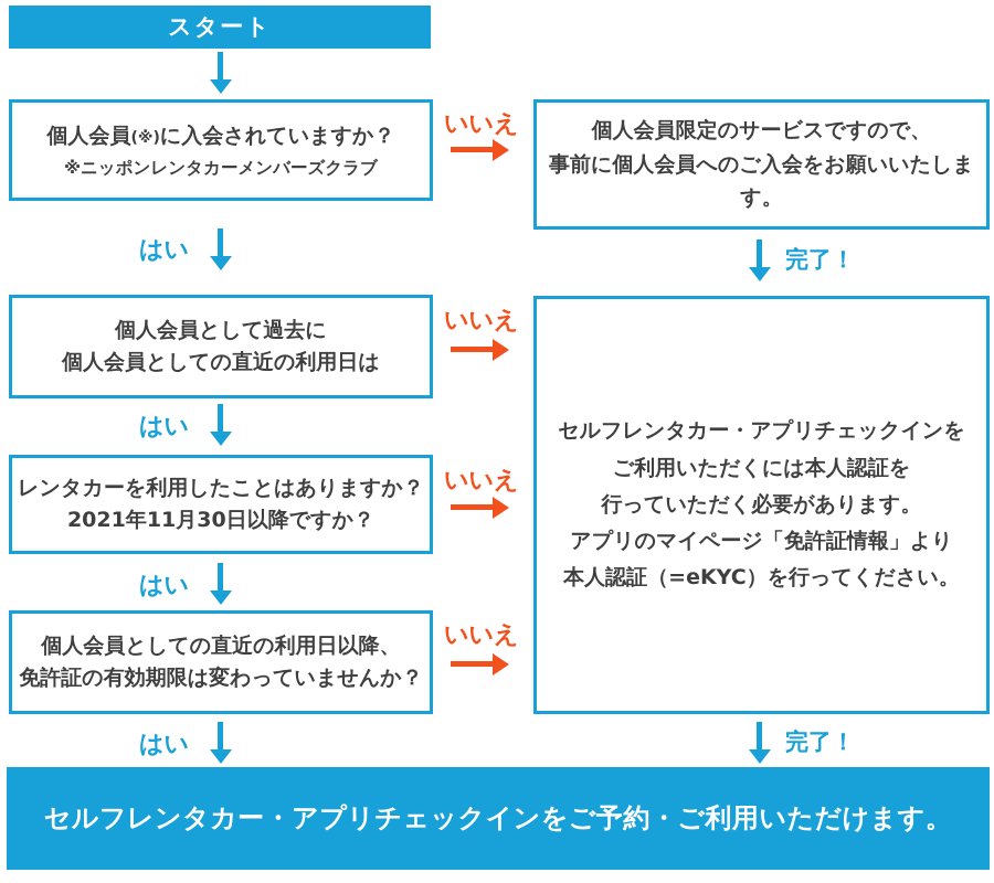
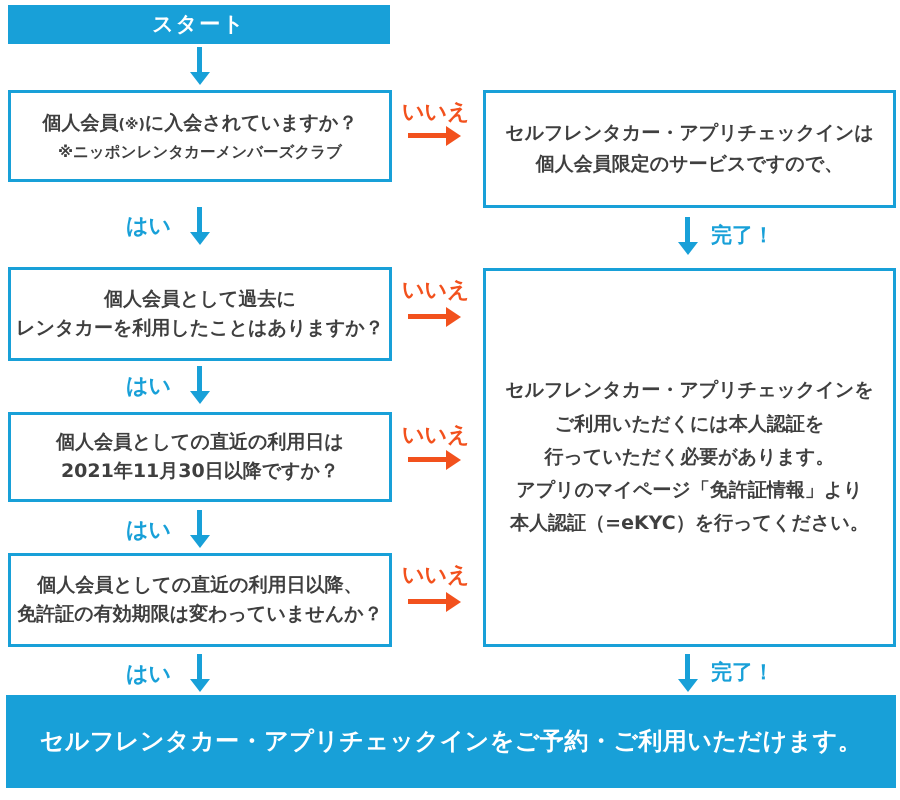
  スタート
  個人会員(※)に入会されていますか？
  ※ニッポンレンタカーメンバーズクラブ
  いいえ
+ セルフレンタカー・アプリチェックインは
  個人会員限定のサービスですので、
- 事前に個人会員へのご入会をお願いいたします。
  完了！
  はい
  個人会員として過去に
- 個人会員としての直近の利用日は
+ レンタカーを利用したことはありますか？
  いいえ
  セルフレンタカー・アプリチェックインを
  ご利用いただくには本人認証を
  行っていただく必要があります。
  アプリのマイページ「免許証情報」より
  本人認証（=eKYC）を行ってください。
  はい
- レンタカーを利用したことはありますか？
+ 個人会員としての直近の利用日は
  2021年11月30日以降ですか？
  いいえ
  はい
  個人会員としての直近の利用日以降、
  免許証の有効期限は変わっていませんか？
  いいえ
  はい
  完了！
  セルフレンタカー・アプリチェックインをご予約・ご利用いただけます。
